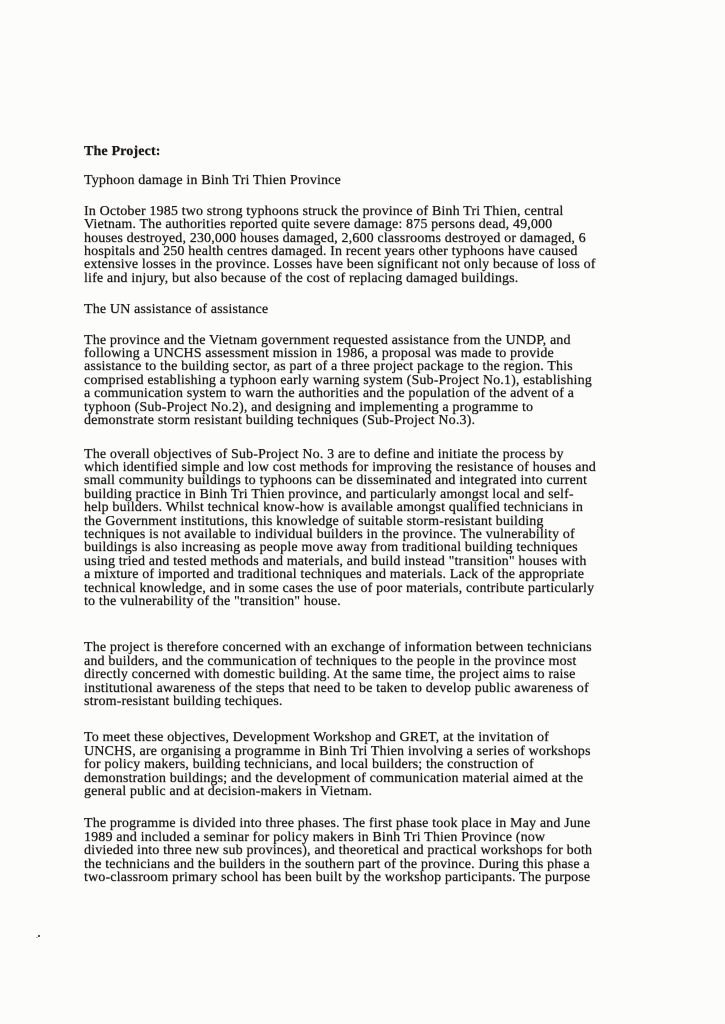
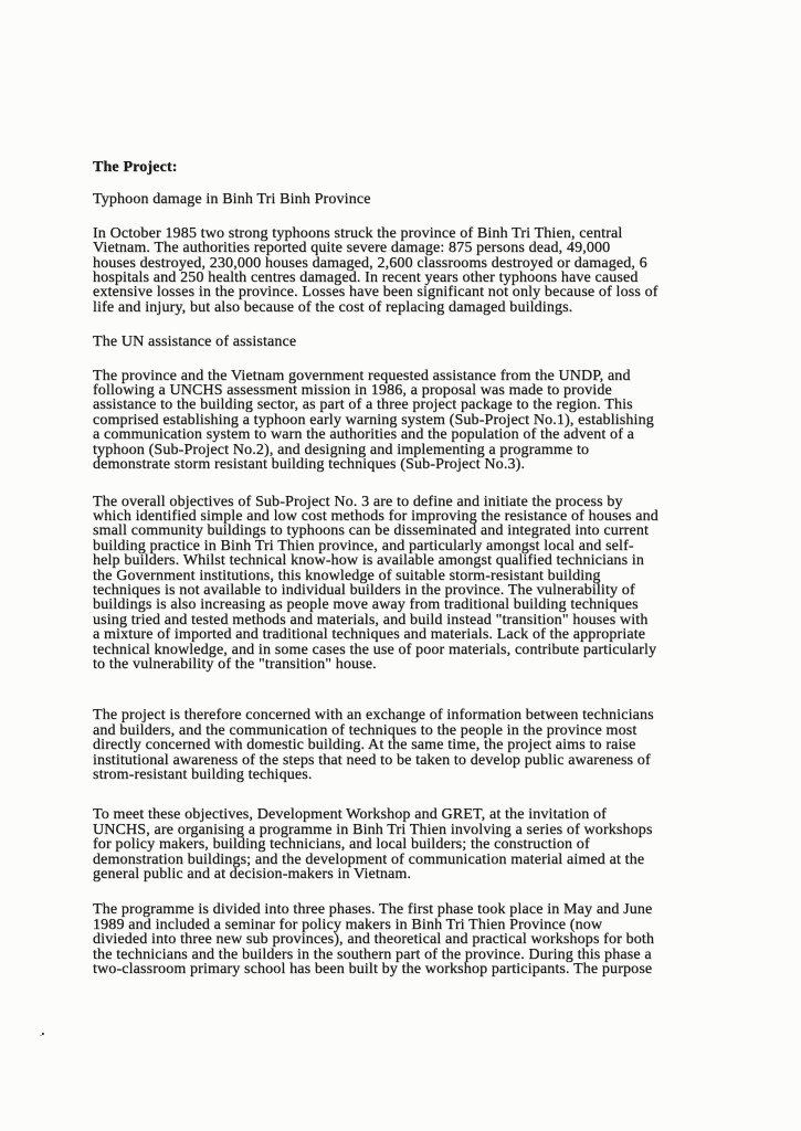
  The Project:
- Typhoon damage in Binh Tri Thien Province
+ Typhoon damage in Binh Tri Binh Province
  In October 1985 two strong typhoons struck the province of Binh Tri Thien, central
  Vietnam. The authorities reported quite severe damage: 875 persons dead, 49,000
  houses destroyed, 230,000 houses damaged, 2,600 classrooms destroyed or damaged, 6
  hospitals and 250 health centres damaged. In recent years other typhoons have caused
  extensive losses in the province. Losses have been significant not only because of loss of
  life and injury, but also because of the cost of replacing damaged buildings.
  The UN assistance of assistance
  The province and the Vietnam government requested assistance from the UNDP, and
  following a UNCHS assessment mission in 1986, a proposal was made to provide
  assistance to the building sector, as part of a three project package to the region. This
  comprised establishing a typhoon early warning system (Sub-Project No.1), establishing
  a communication system to warn the authorities and the population of the advent of a
  typhoon (Sub-Project No.2), and designing and implementing a programme to
  demonstrate storm resistant building techniques (Sub-Project No.3).
  The overall objectives of Sub-Project No. 3 are to define and initiate the process by
  which identified simple and low cost methods for improving the resistance of houses and
  small community buildings to typhoons can be disseminated and integrated into current
  building practice in Binh Tri Thien province, and particularly amongst local and self-
  help builders. Whilst technical know-how is available amongst qualified technicians in
  the Government institutions, this knowledge of suitable storm-resistant building
  techniques is not available to individual builders in the province. The vulnerability of
  buildings is also increasing as people move away from traditional building techniques
  using tried and tested methods and materials, and build instead "transition" houses with
  a mixture of imported and traditional techniques and materials. Lack of the appropriate
  technical knowledge, and in some cases the use of poor materials, contribute particularly
  to the vulnerability of the "transition" house.
  The project is therefore concerned with an exchange of information between technicians
  and builders, and the communication of techniques to the people in the province most
  directly concerned with domestic building. At the same time, the project aims to raise
  institutional awareness of the steps that need to be taken to develop public awareness of
  strom-resistant building techiques.
  To meet these objectives, Development Workshop and GRET, at the invitation of
  UNCHS, are organising a programme in Binh Tri Thien involving a series of workshops
  for policy makers, building technicians, and local builders; the construction of
  demonstration buildings; and the development of communication material aimed at the
  general public and at decision-makers in Vietnam.
  The programme is divided into three phases. The first phase took place in May and June
  1989 and included a seminar for policy makers in Binh Tri Thien Province (now
  divieded into three new sub provinces), and theoretical and practical workshops for both
  the technicians and the builders in the southern part of the province. During this phase a
  two-classroom primary school has been built by the workshop participants. The purpose
